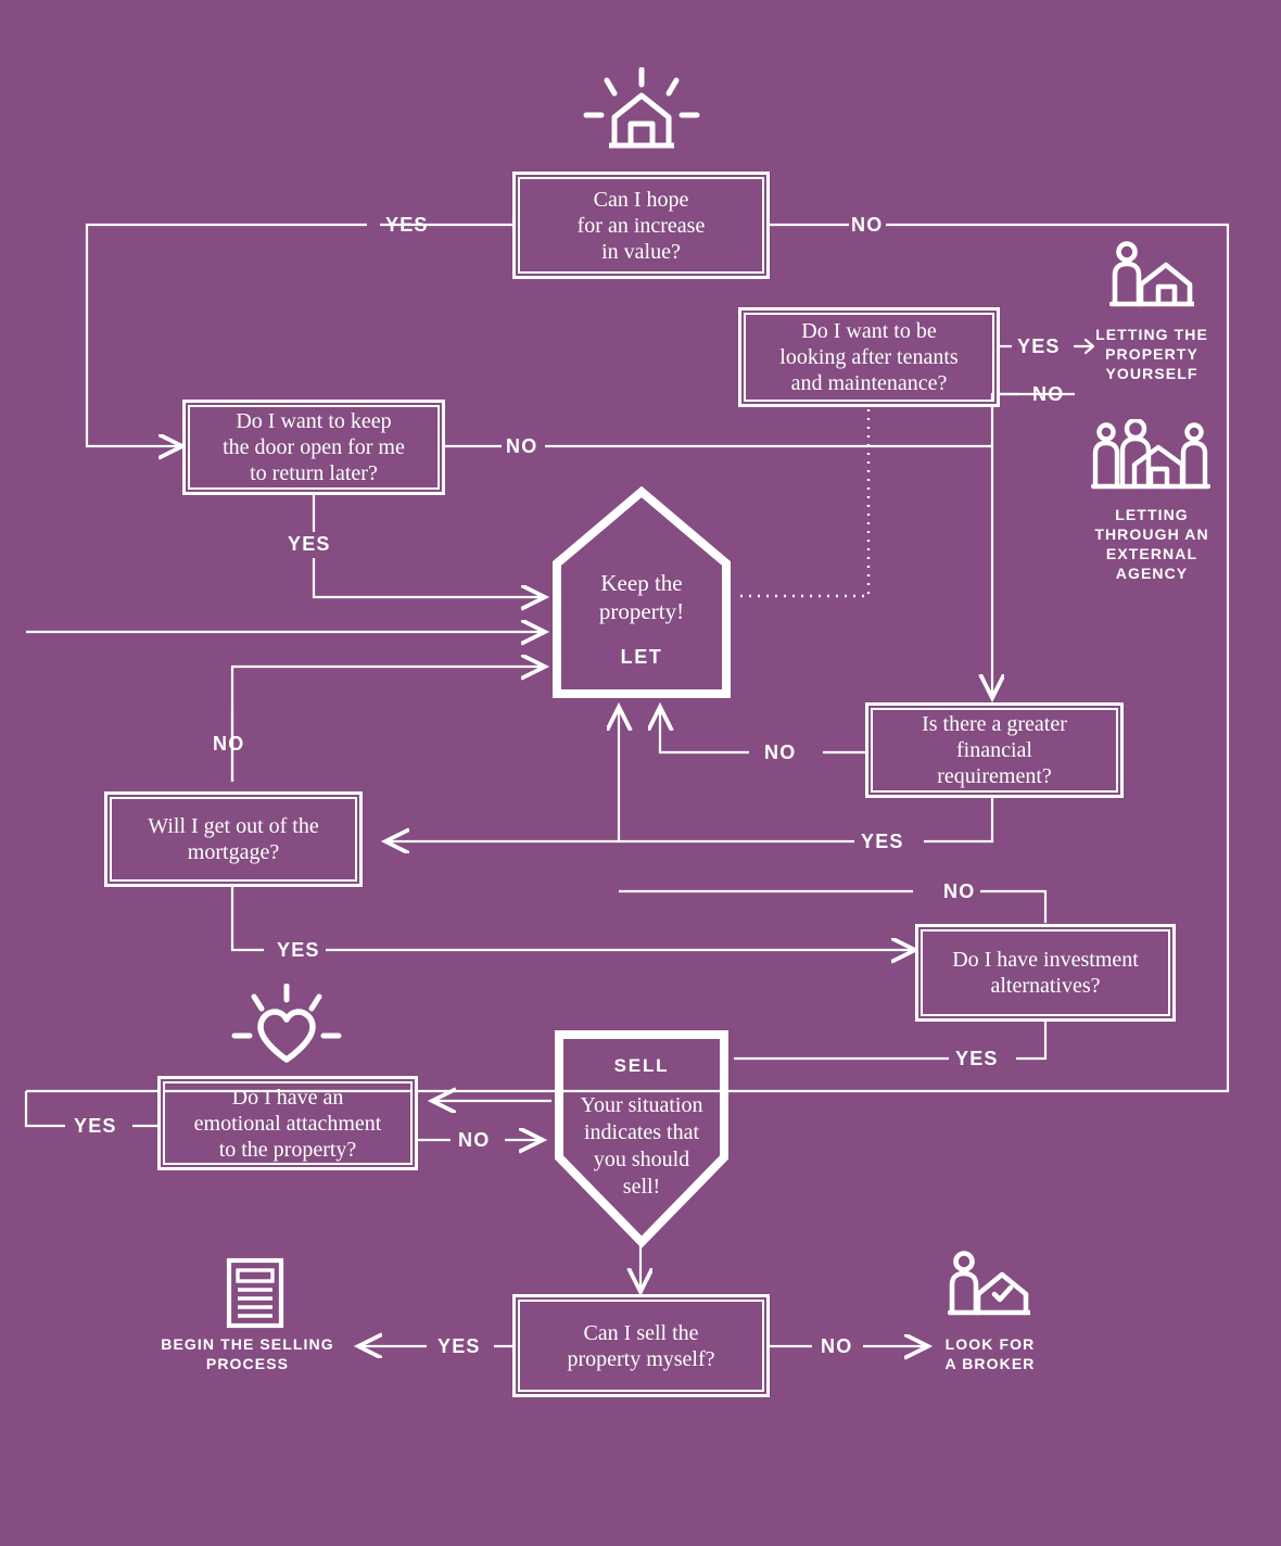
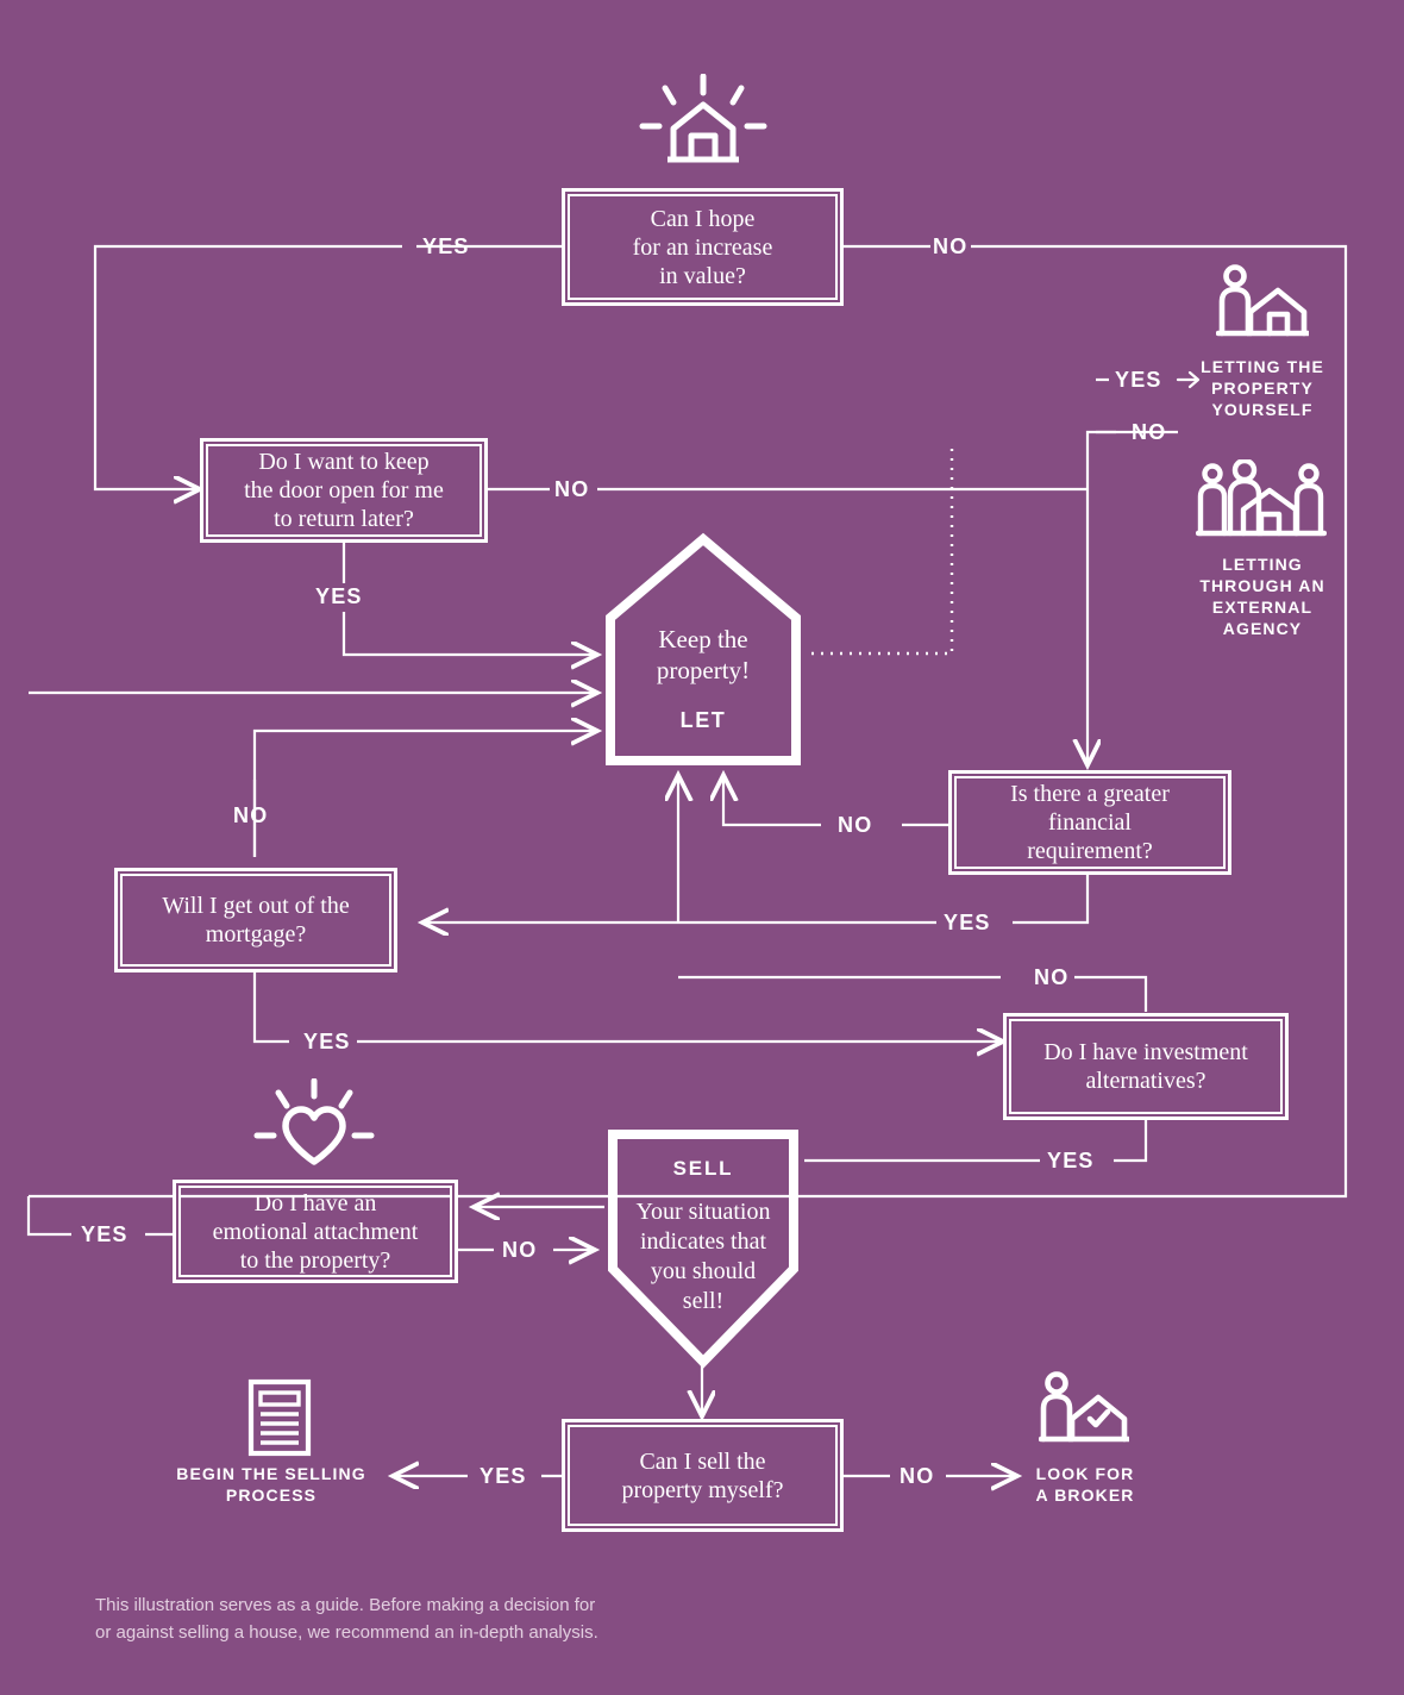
  Can I hope
  for an increase
  in value?
  Do I want to keep
  the door open for me
  to return later?
- Do I want to be
- looking after tenants
- and maintenance?
  Is there a greater
  financial
  requirement?
  Will I get out of the
  mortgage?
  Do I have investment
  alternatives?
  Do I have an
  emotional attachment
  to the property?
  Can I sell the
  property myself?
  Keep the
  property!
  LET
  SELL
  Your situation
  indicates that
  you should
  sell!
  YES
  NO
  YES
  NO
  NO
  YES
  NO
  YES
  NO
  YES
  NO
  YES
  YES
  NO
  YES
  NO
  LETTING THE
  PROPERTY
  YOURSELF
  LETTING
  THROUGH AN
  EXTERNAL
  AGENCY
  BEGIN THE SELLING
  PROCESS
  LOOK FOR
  A BROKER
+ This illustration serves as a guide. Before making a decision for
+ or against selling a house, we recommend an in-depth analysis.
